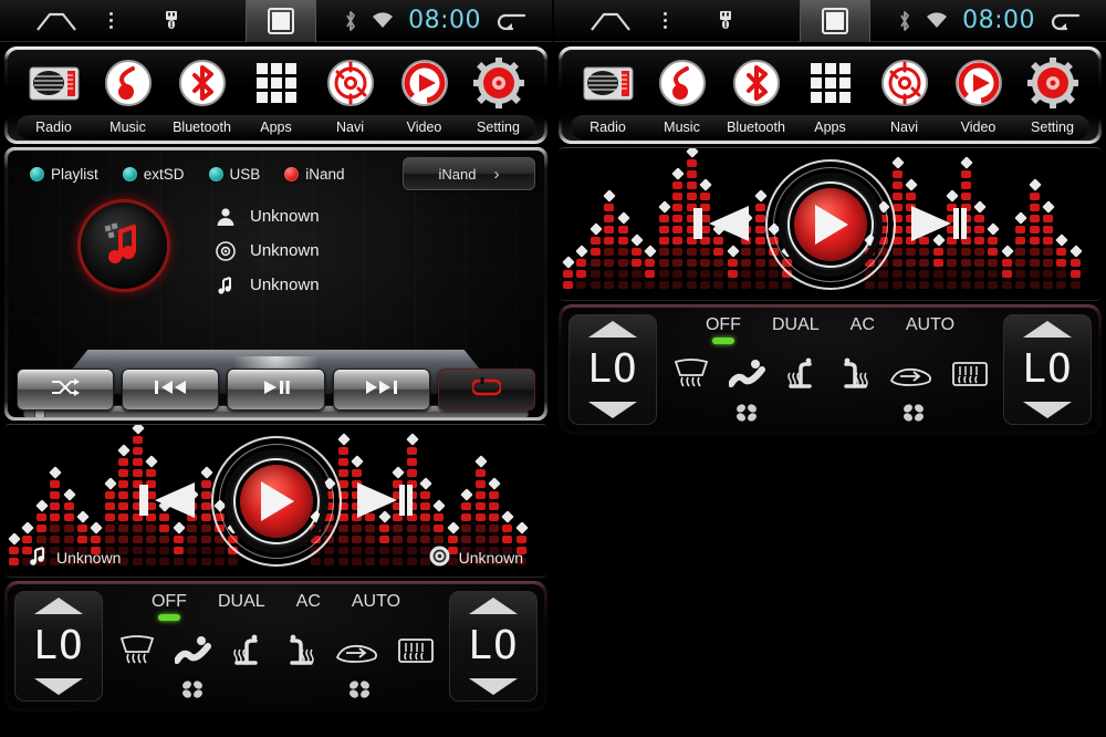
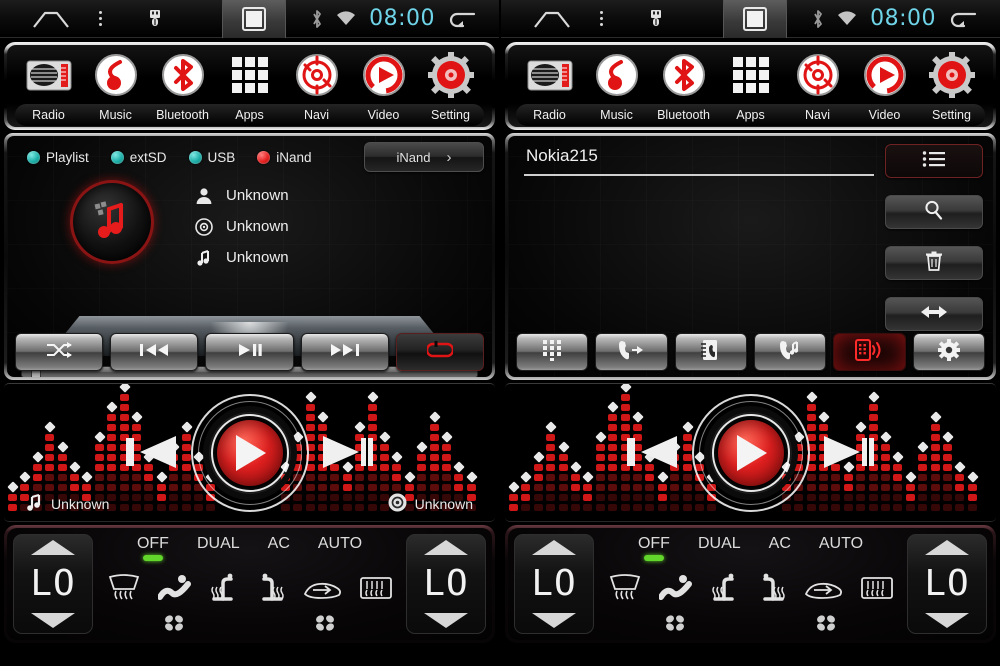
  08:00
  Radio
  Music
  Bluetooth
  Apps
  Navi
  Video
  Setting
  Playlist
  extSD
  USB
  iNand
  iNand
  ›
  Unknown
  Unknown
  Unknown
  Unknown
  Unknown
  LO
  OFF
  DUAL
  AC
  AUTO
  LO
  08:00
  Radio
  Music
  Bluetooth
  Apps
  Navi
  Video
  Setting
+ Nokia215
  LO
  OFF
  DUAL
  AC
  AUTO
  LO
